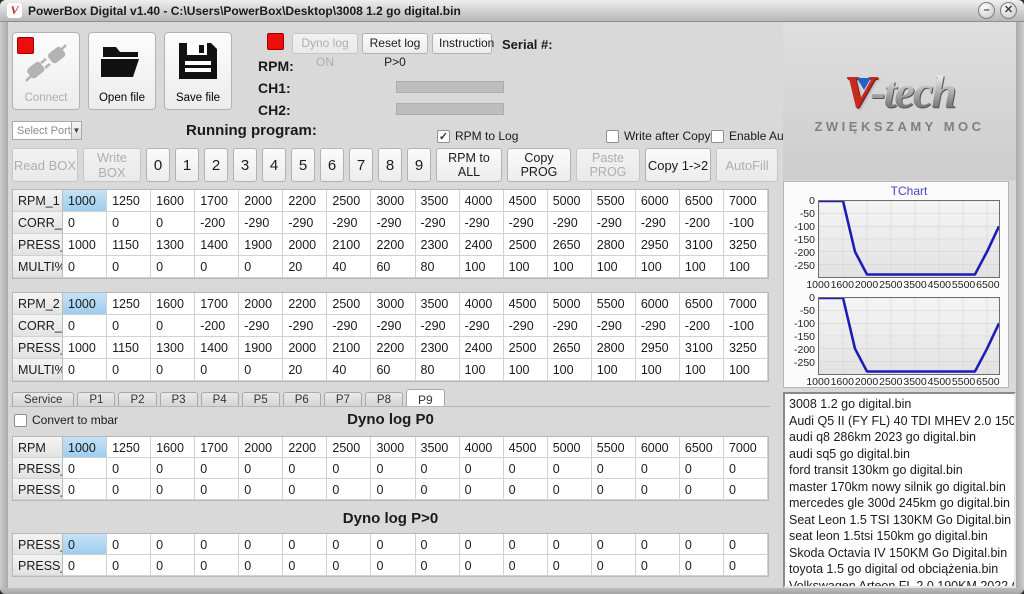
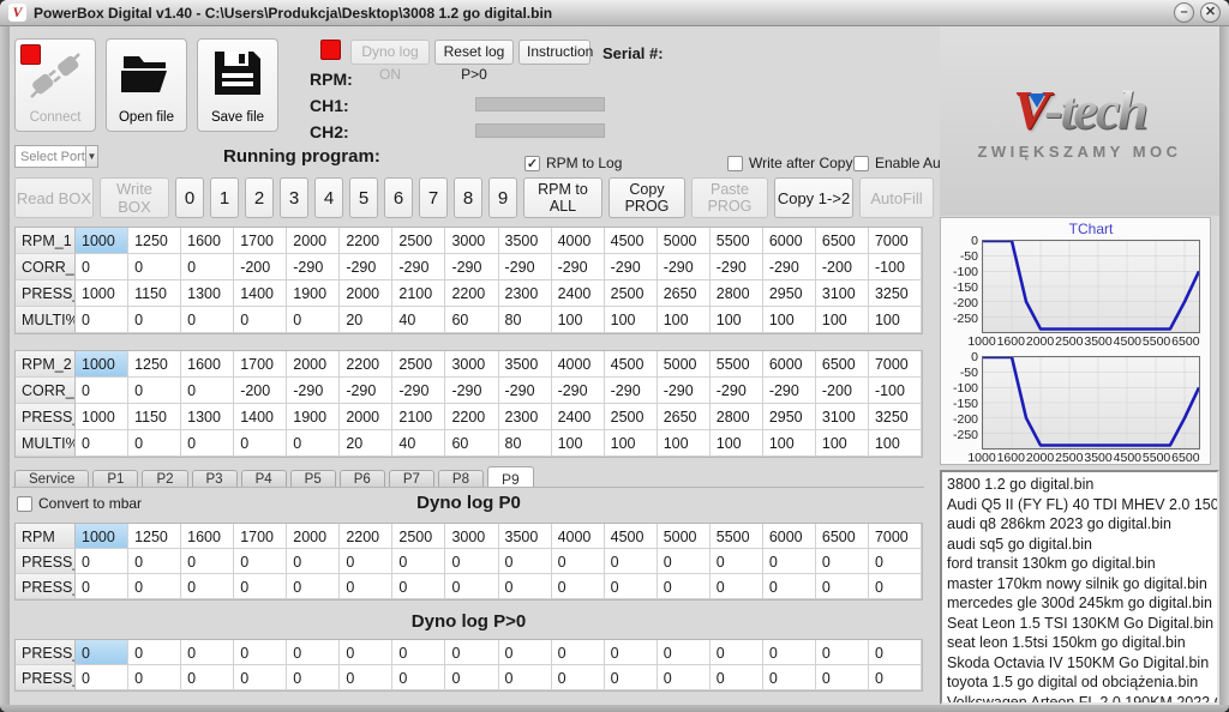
  V
- PowerBox Digital v1.40 - C:\Users\PowerBox\Desktop\3008 1.2 go digital.bin
+ PowerBox Digital v1.40 - C:\Users\Produkcja\Desktop\3008 1.2 go digital.bin
  –
  ✕
  Connect
  Open file
  Save file
  Dyno log ON
  Reset log P>0
  Instruction
  Serial #:
  RPM:
  CH1:
  CH2:
  Select Port
  ▼
  Running program:
  ✓
  RPM to Log
  Write after Copy
  Read BOX
  Write BOX
  0
  1
  2
  3
  4
  5
  6
  7
  8
  9
  RPM to ALL
  Copy PROG
  Paste PROG
  Copy 1->2
  AutoFill
  RPM_1
  1000
  1250
  1600
  1700
  2000
  2200
  2500
  3000
  3500
  4000
  4500
  5000
  5500
  6000
  6500
  7000
  CORR_
  0
  0
  0
  -200
  -290
  -290
  -290
  -290
  -290
  -290
  -290
  -290
  -290
  -290
  -200
  -100
  PRESS
  1000
  1150
  1300
  1400
  1900
  2000
  2100
  2200
  2300
  2400
  2500
  2650
  2800
  2950
  3100
  3250
  MULTI%
  0
  0
  0
  0
  0
  20
  40
  60
  80
  100
  100
  100
  100
  100
  100
  100
  RPM_2
  1000
  1250
  1600
  1700
  2000
  2200
  2500
  3000
  3500
  4000
  4500
  5000
  5500
  6000
  6500
  7000
  CORR_
  0
  0
  0
  -200
  -290
  -290
  -290
  -290
  -290
  -290
  -290
  -290
  -290
  -290
  -200
  -100
  PRESS
  1000
  1150
  1300
  1400
  1900
  2000
  2100
  2200
  2300
  2400
  2500
  2650
  2800
  2950
  3100
  3250
  MULTI%
  0
  0
  0
  0
  0
  20
  40
  60
  80
  100
  100
  100
  100
  100
  100
  100
  Service
  P1
  P2
  P3
  P4
  P5
  P6
  P7
  P8
  P9
  Convert to mbar
  Dyno log P0
  RPM
  1000
  1250
  1600
  1700
  2000
  2200
  2500
  3000
  3500
  4000
  4500
  5000
  5500
  6000
  6500
  7000
  PRESS
  0
  0
  0
  0
  0
  0
  0
  0
  0
  0
  0
  0
  0
  0
  0
  0
  PRESS
  0
  0
  0
  0
  0
  0
  0
  0
  0
  0
  0
  0
  0
  0
  0
  0
  Dyno log P>0
  PRESS
  0
  0
  0
  0
  0
  0
  0
  0
  0
  0
  0
  0
  0
  0
  0
  0
  PRESS
  0
  0
  0
  0
  0
  0
  0
  0
  0
  0
  0
  0
  0
  0
  0
  0
  V-tech
  ZWIĘKSZAMY MOC
  TChart
  0
  -50
  -100
  -150
  -200
  -250
  1000
  1600
  2000
  2500
  3500
  4500
  5500
  6500
  0
  -50
  -100
  -150
  -200
  -250
  1000
  1600
  2000
  2500
  3500
  4500
  5500
  6500
- 3008 1.2 go digital.bin
+ 3800 1.2 go digital.bin
  Audi Q5 II (FY FL) 40 TDI MHEV 2.0 150
  audi q8 286km 2023 go digital.bin
  audi sq5 go digital.bin
  ford transit 130km go digital.bin
  master 170km nowy silnik go digital.bin
  mercedes gle 300d 245km go digital.bin
  Seat Leon 1.5 TSI 130KM Go Digital.bin
  seat leon 1.5tsi 150km go digital.bin
  Skoda Octavia IV 150KM Go Digital.bin
  toyota 1.5 go digital od obciążenia.bin
  Volkswagen Arteon FL 2.0 190KM 2022
